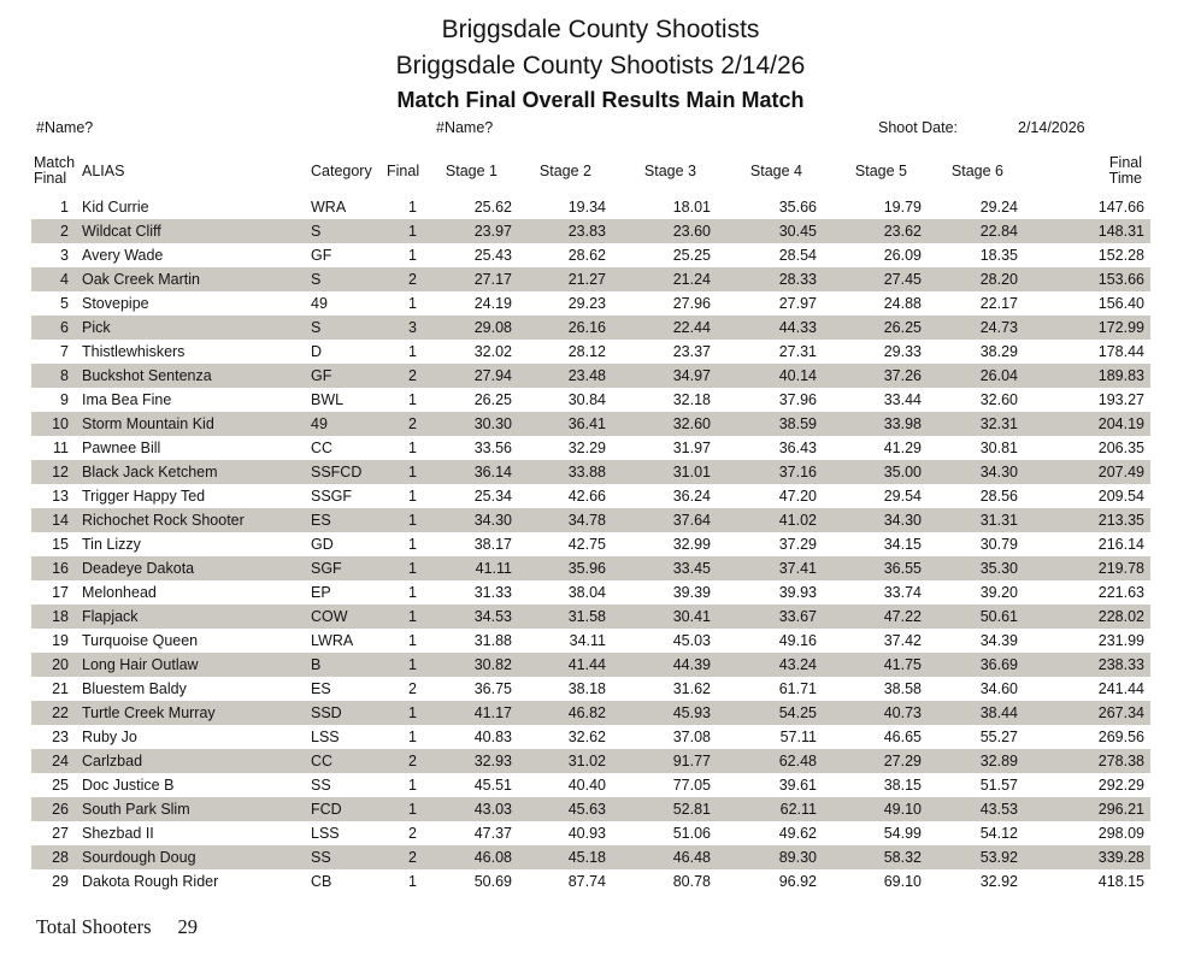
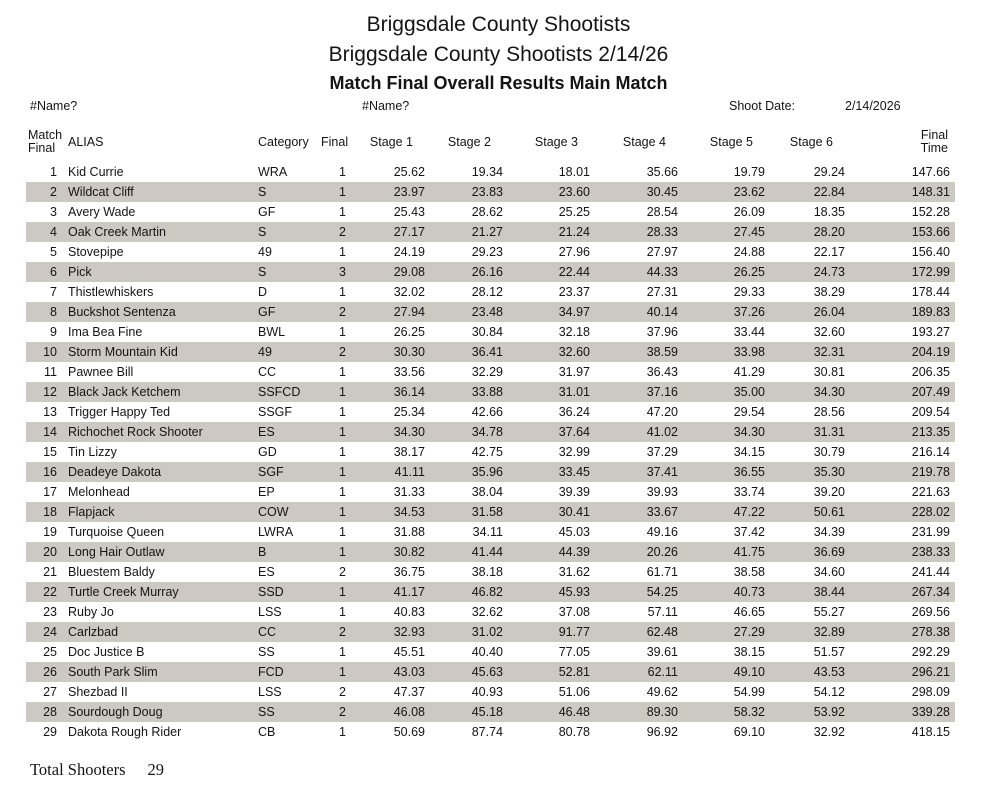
  Briggsdale County Shootists
  Briggsdale County Shootists 2/14/26
  Match Final Overall Results Main Match
  #Name?
  #Name?
  Shoot Date:
  2/14/2026
  Matc
  Final
  ALIAS
  Category
  Fina
  Stage 1
  Stage 2
  Stage 3
  Stage 4
  Stage 5
  Stage 6
  Final
  Time
  1
  Kid Currie
  WRA
  1
  25.62
  19.34
  18.01
  35.66
  19.79
  29.24
  147.66
  2
  Wildcat Cliff
  S
  1
  23.97
  23.83
  23.60
  30.45
  23.62
  22.84
  148.31
  3
  Avery Wade
  GF
  1
  25.43
  28.62
  25.25
  28.54
  26.09
  18.35
  152.28
  4
  Oak Creek Martin
  S
  2
  27.17
  21.27
  21.24
  28.33
  27.45
  28.20
  153.66
  5
  Stovepipe
  49
  1
  24.19
  29.23
  27.96
  27.97
  24.88
  22.17
  156.40
  6
  Pick
  S
  3
  29.08
  26.16
  22.44
  44.33
  26.25
  24.73
  172.99
  7
  Thistlewhiskers
  D
  1
  32.02
  28.12
  23.37
  27.31
  29.33
  38.29
  178.44
  8
  Buckshot Sentenza
  GF
  2
  27.94
  23.48
  34.97
  40.14
  37.26
  26.04
  189.83
  9
  Ima Bea Fine
  BWL
  1
  26.25
  30.84
  32.18
  37.96
  33.44
  32.60
  193.27
  10
  Storm Mountain Kid
  49
  2
  30.30
  36.41
  32.60
  38.59
  33.98
  32.31
  204.19
  11
  Pawnee Bill
  CC
  1
  33.56
  32.29
  31.97
  36.43
  41.29
  30.81
  206.35
  12
  Black Jack Ketchem
  SSFCD
  1
  36.14
  33.88
  31.01
  37.16
  35.00
  34.30
  207.49
  13
  Trigger Happy Ted
  SSGF
  1
  25.34
  42.66
  36.24
  47.20
  29.54
  28.56
  209.54
  14
  Richochet Rock Shooter
  ES
  1
  34.30
  34.78
  37.64
  41.02
  34.30
  31.31
  213.35
  15
  Tin Lizzy
  GD
  1
  38.17
  42.75
  32.99
  37.29
  34.15
  30.79
  216.14
  16
  Deadeye Dakota
  SGF
  1
  41.11
  35.96
  33.45
  37.41
  36.55
  35.30
  219.78
  17
  Melonhead
  EP
  1
  31.33
  38.04
  39.39
  39.93
  33.74
  39.20
  221.63
  18
  Flapjack
  COW
  1
  34.53
  31.58
  30.41
  33.67
  47.22
  50.61
  228.02
  19
  Turquoise Queen
  LWRA
  1
  31.88
  34.11
  45.03
  49.16
  37.42
  34.39
  231.99
  20
  Long Hair Outlaw
  B
  1
  30.82
  41.44
  44.39
- 43.24
+ 20.26
  41.75
  36.69
  238.33
  21
  Bluestem Baldy
  ES
  2
  36.75
  38.18
  31.62
  61.71
  38.58
  34.60
  241.44
  22
  Turtle Creek Murray
  SSD
  1
  41.17
  46.82
  45.93
  54.25
  40.73
  38.44
  267.34
  23
  Ruby Jo
  LSS
  1
  40.83
  32.62
  37.08
  57.11
  46.65
  55.27
  269.56
  24
  Carlzbad
  CC
  2
  32.93
  31.02
  91.77
  62.48
  27.29
  32.89
  278.38
  25
  Doc Justice B
  SS
  1
  45.51
  40.40
  77.05
  39.61
  38.15
  51.57
  292.29
  26
  South Park Slim
  FCD
  1
  43.03
  45.63
  52.81
  62.11
  49.10
  43.53
  296.21
  27
  Shezbad II
  LSS
  2
  47.37
  40.93
  51.06
  49.62
  54.99
  54.12
  298.09
  28
  Sourdough Doug
  SS
  2
  46.08
  45.18
  46.48
  89.30
  58.32
  53.92
  339.28
  29
  Dakota Rough Rider
  CB
  1
  50.69
  87.74
  80.78
  96.92
  69.10
  32.92
  418.15
  Total Shooters 29
